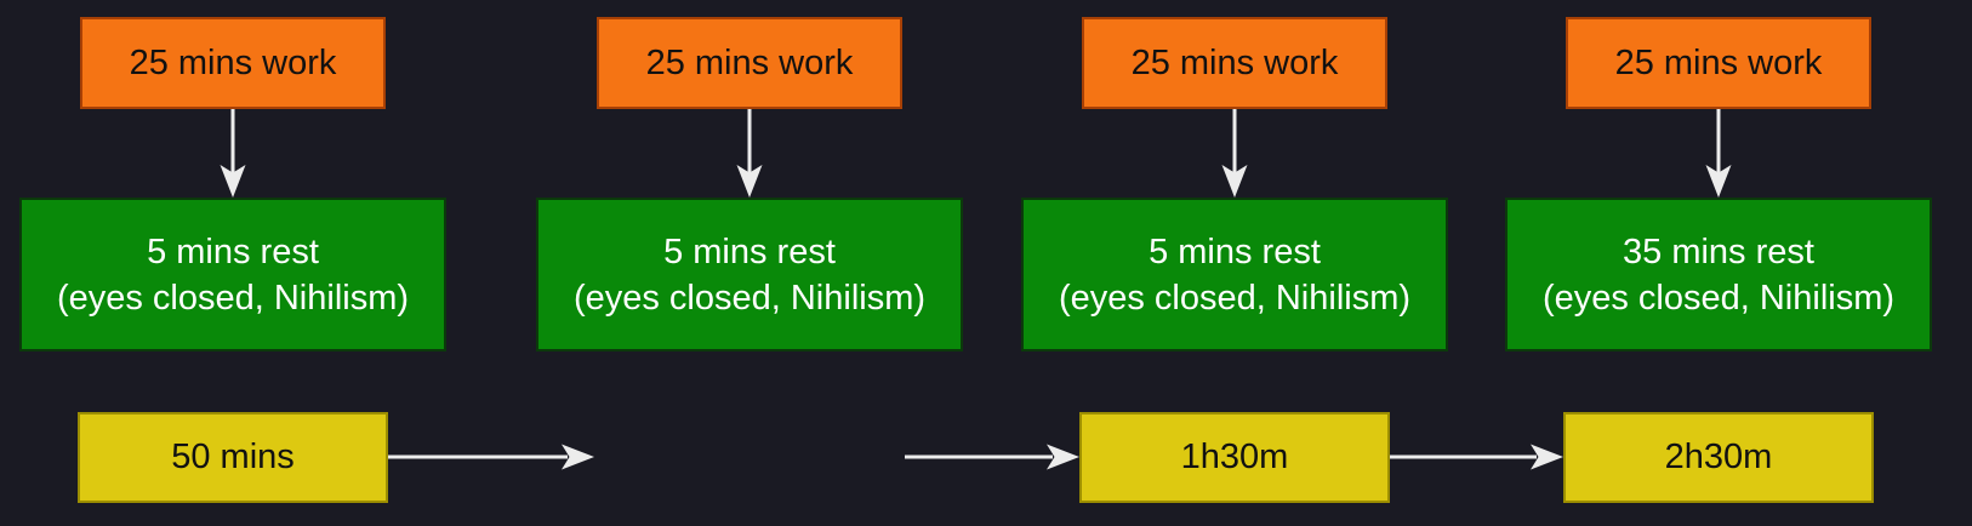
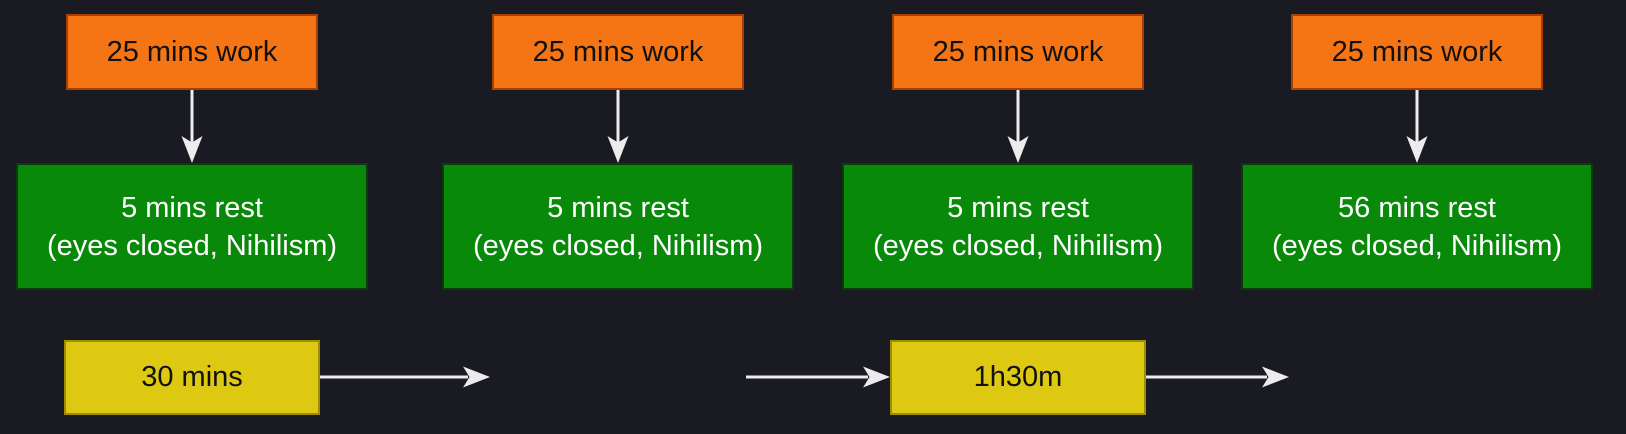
  25 mins work
  5 mins rest
  (eyes closed, Nihilism)
  25 mins work
  5 mins rest
  (eyes closed, Nihilism)
  25 mins work
  5 mins rest
  (eyes closed, Nihilism)
  25 mins work
- 35 mins rest
+ 56 mins rest
  (eyes closed, Nihilism)
- 50 mins
+ 30 mins
  1h30m
- 2h30m
